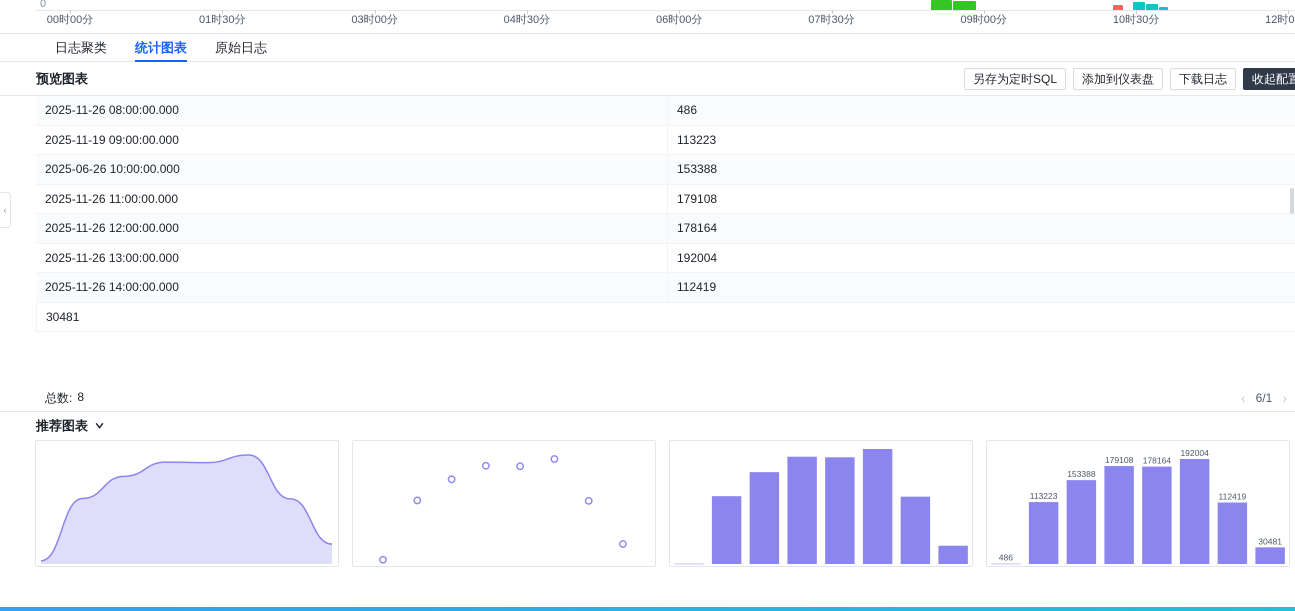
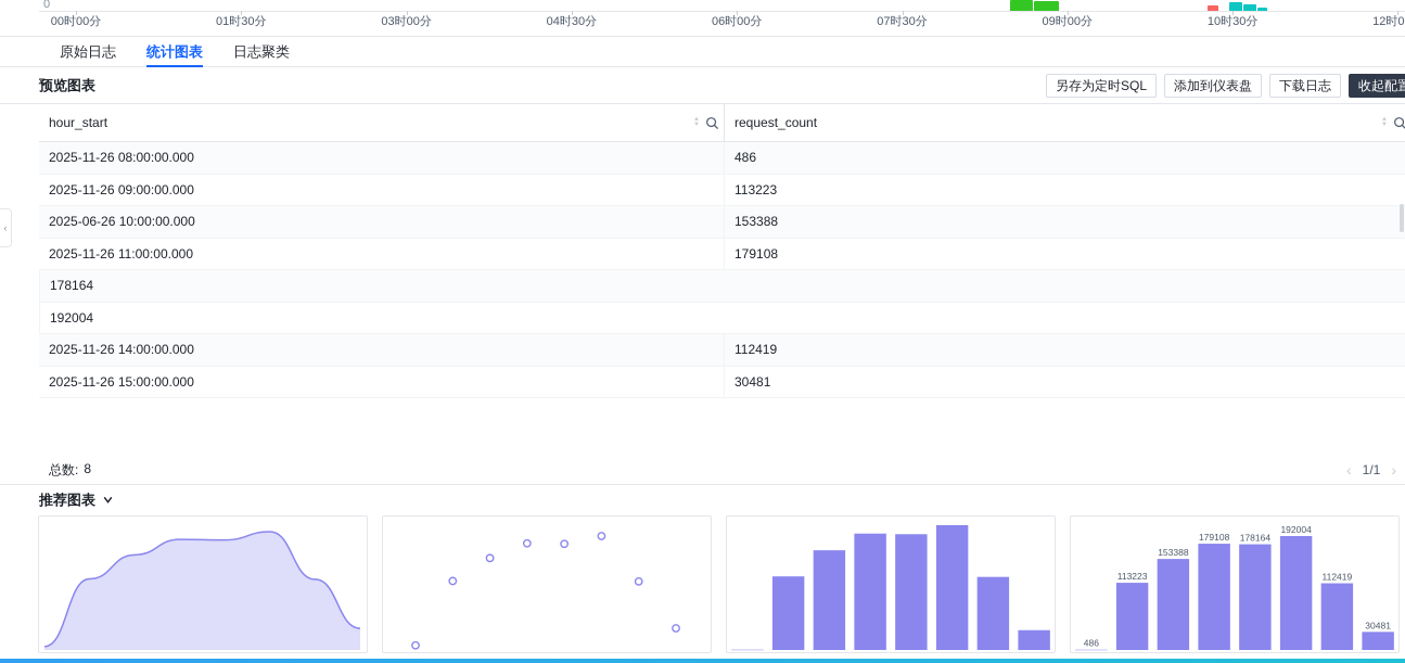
  0
  00时00分
  01时30分
  03时00分
  04时30分
  06时00分
  07时30分
  09时00分
  10时30分
- 日志聚类
+ 原始日志
  统计图表
- 原始日志
+ 日志聚类
  预览图表
  另存为定时SQL
  添加到仪表盘
  下载日志
  收起配置
+ hour_start
+ request_count
  2025-11-26 08:00:00.000
  486
- 2025-11-19 09:00:00.000
+ 2025-11-26 09:00:00.000
  113223
  2025-06-26 10:00:00.000
  153388
  2025-11-26 11:00:00.000
  179108
- 2025-11-26 12:00:00.000
  178164
- 2025-11-26 13:00:00.000
  192004
  2025-11-26 14:00:00.000
  112419
+ 2025-11-26 15:00:00.000
  30481
  总数:
  8
  ‹
- 6/1
+ 1/1
  ›
  推荐图表
  486
  113223
  153388
  179108
  178164
  192004
  112419
  30481
  ‹
